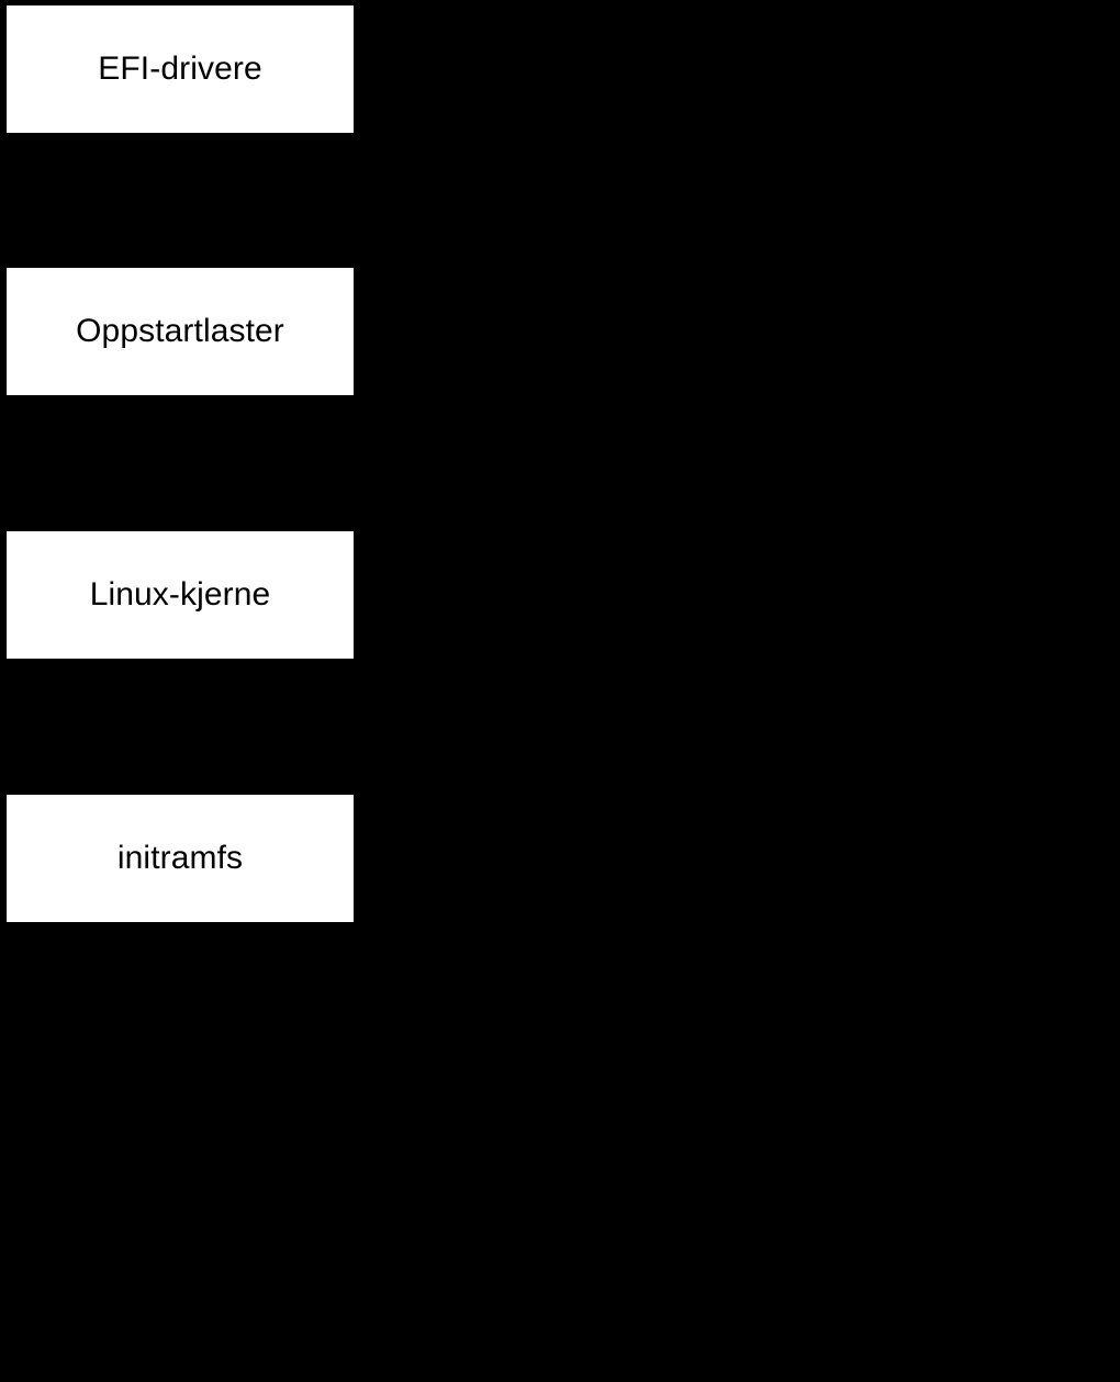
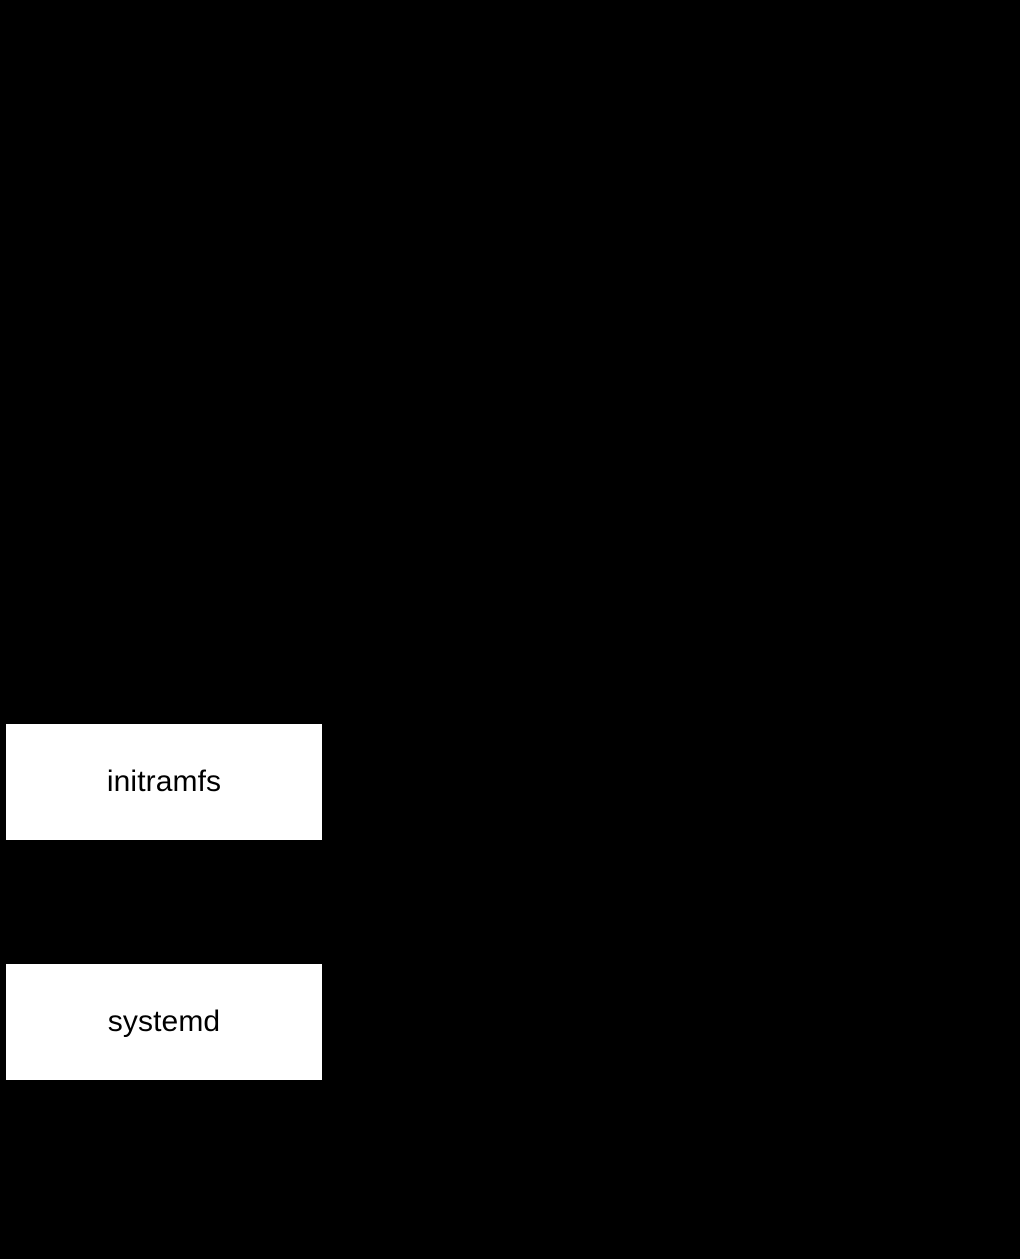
- EFI-drivere
- Oppstartlaster
- Linux-kjerne
  initramfs
+ systemd
